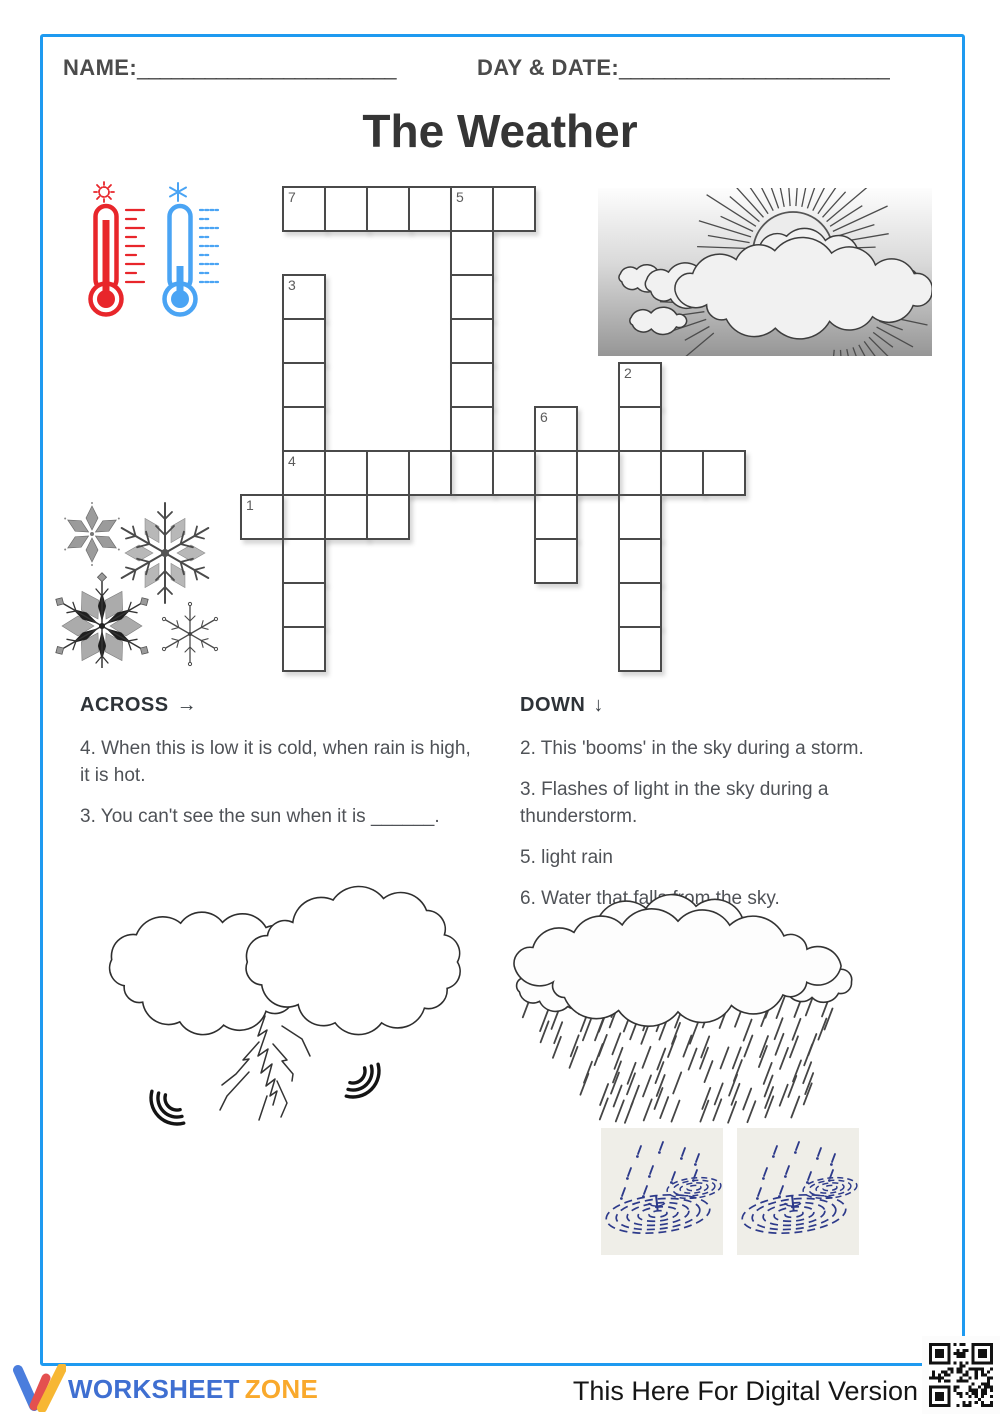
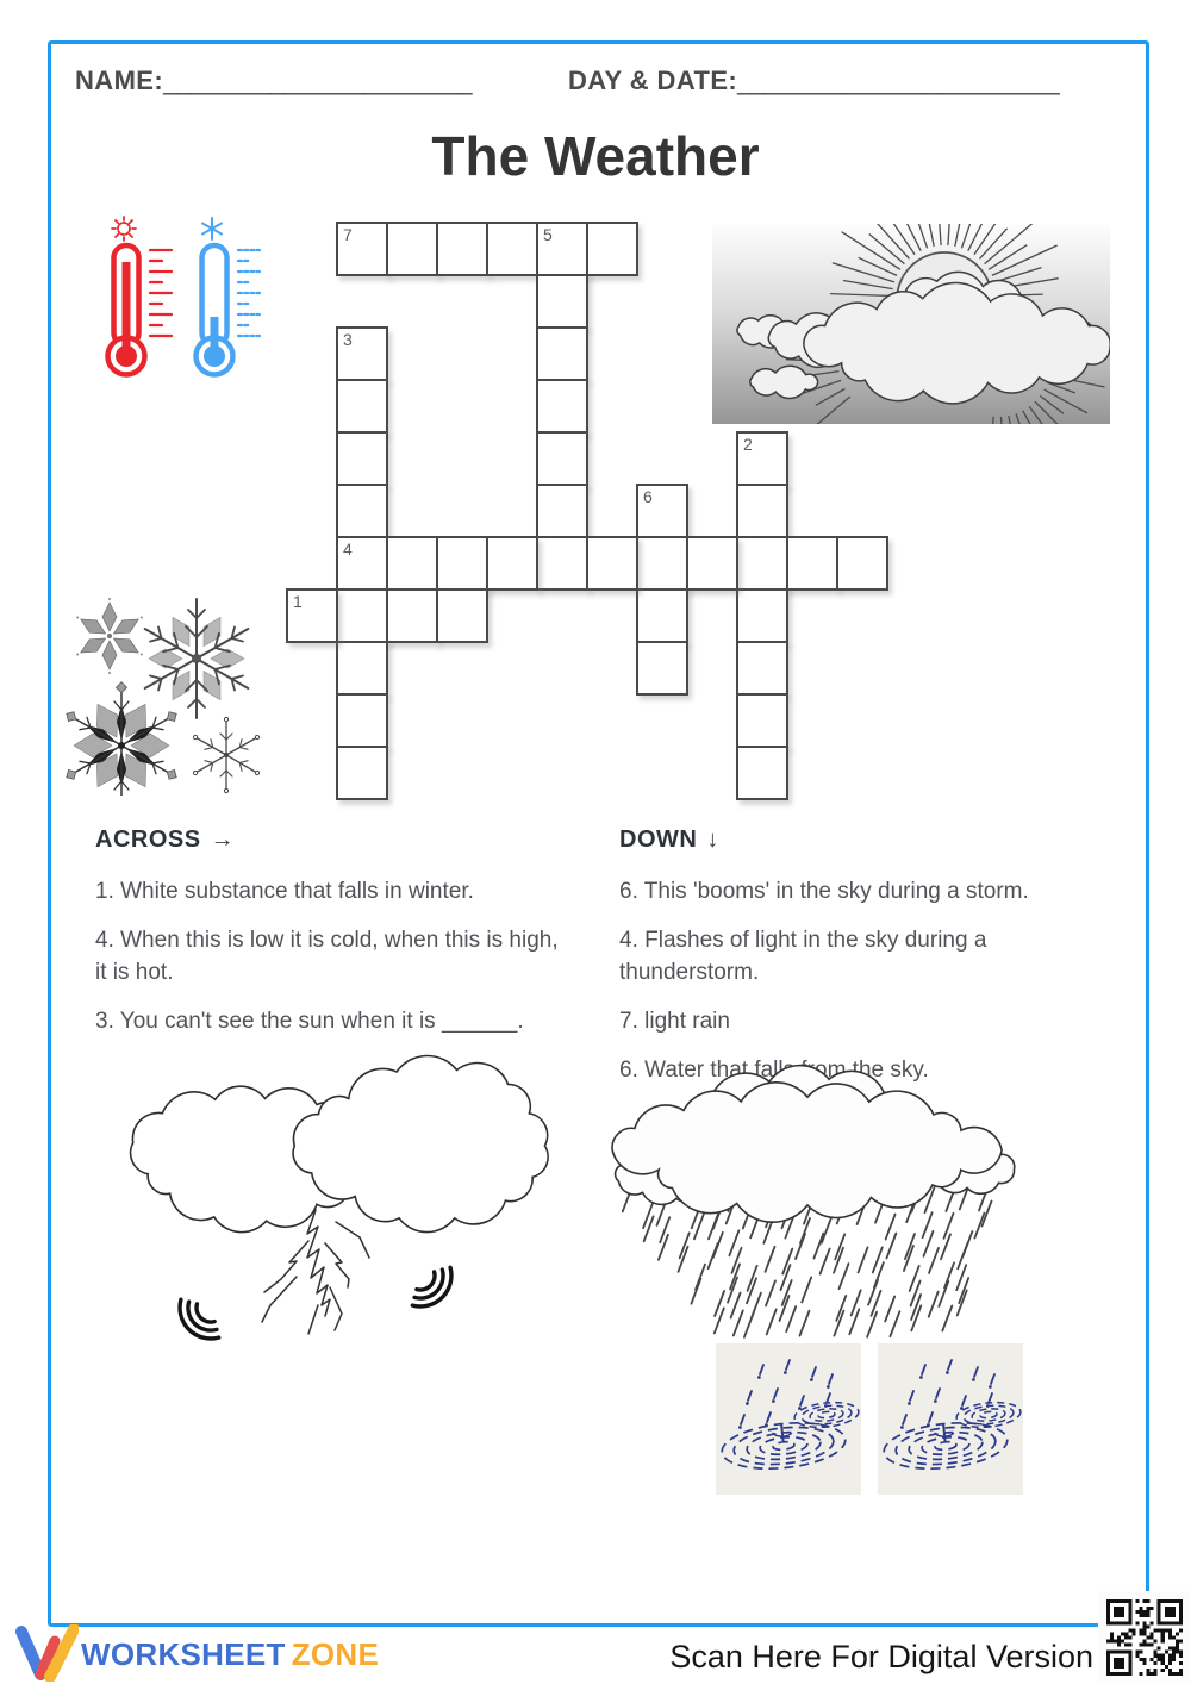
  NAME:_______________________
  DAY & DATE:________________________
  The Weather
  7
  5
  3
  2
  6
  4
  1
  ACROSS →
+ 1. White substance that falls in winter.
- 4. When this is low it is cold, when rain is high, it is hot.
+ 4. When this is low it is cold, when this is high, it is hot.
  3. You can't see the sun when it is ______.
  DOWN ↓
- 2. This 'booms' in the sky during a storm.
+ 6. This 'booms' in the sky during a storm.
- 3. Flashes of light in the sky during a thunderstorm.
+ 4. Flashes of light in the sky during a thunderstorm.
- 5. light rain
+ 7. light rain
  6. Water that falom the sky.
  WORKSHEET ZONE
- This Here For Digital Version
+ Scan Here For Digital Version
